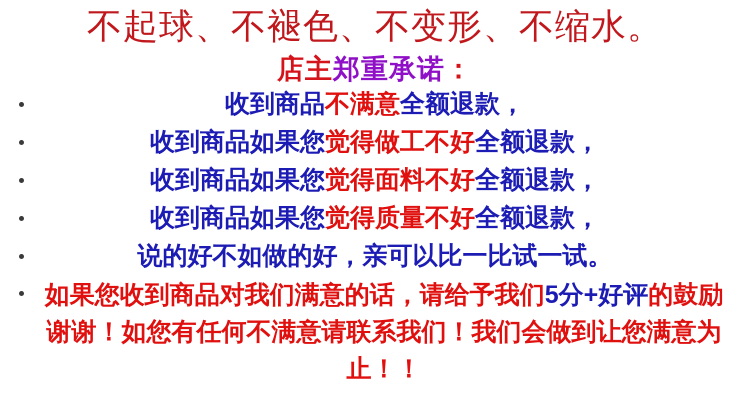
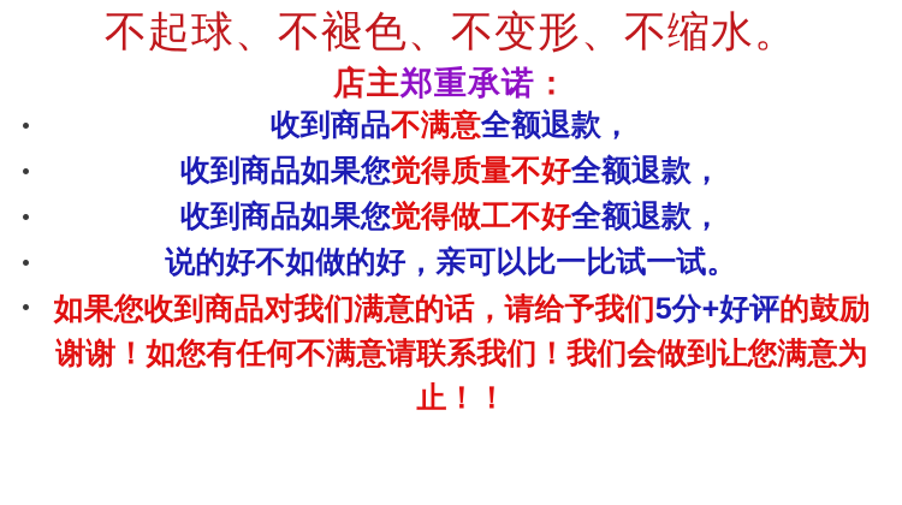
  不起球、不褪色、不变形、不缩水。
  店主郑重承诺：
  收到商品不满意全额退款，
- 收到商品如果您觉得做工不好全额退款，
+ 收到商品如果您觉得质量不好全额退款，
- 收到商品如果您觉得面料不好全额退款，
- 收到商品如果您觉得质量不好全额退款，
+ 收到商品如果您觉得做工不好全额退款，
  说的好不如做的好，亲可以比一比试一试。
  如果您收到商品对我们满意的话，请给予我们5分+好评的鼓励谢谢！如您有任何不满意请联系我们！我们会做到让您满意为止！！
